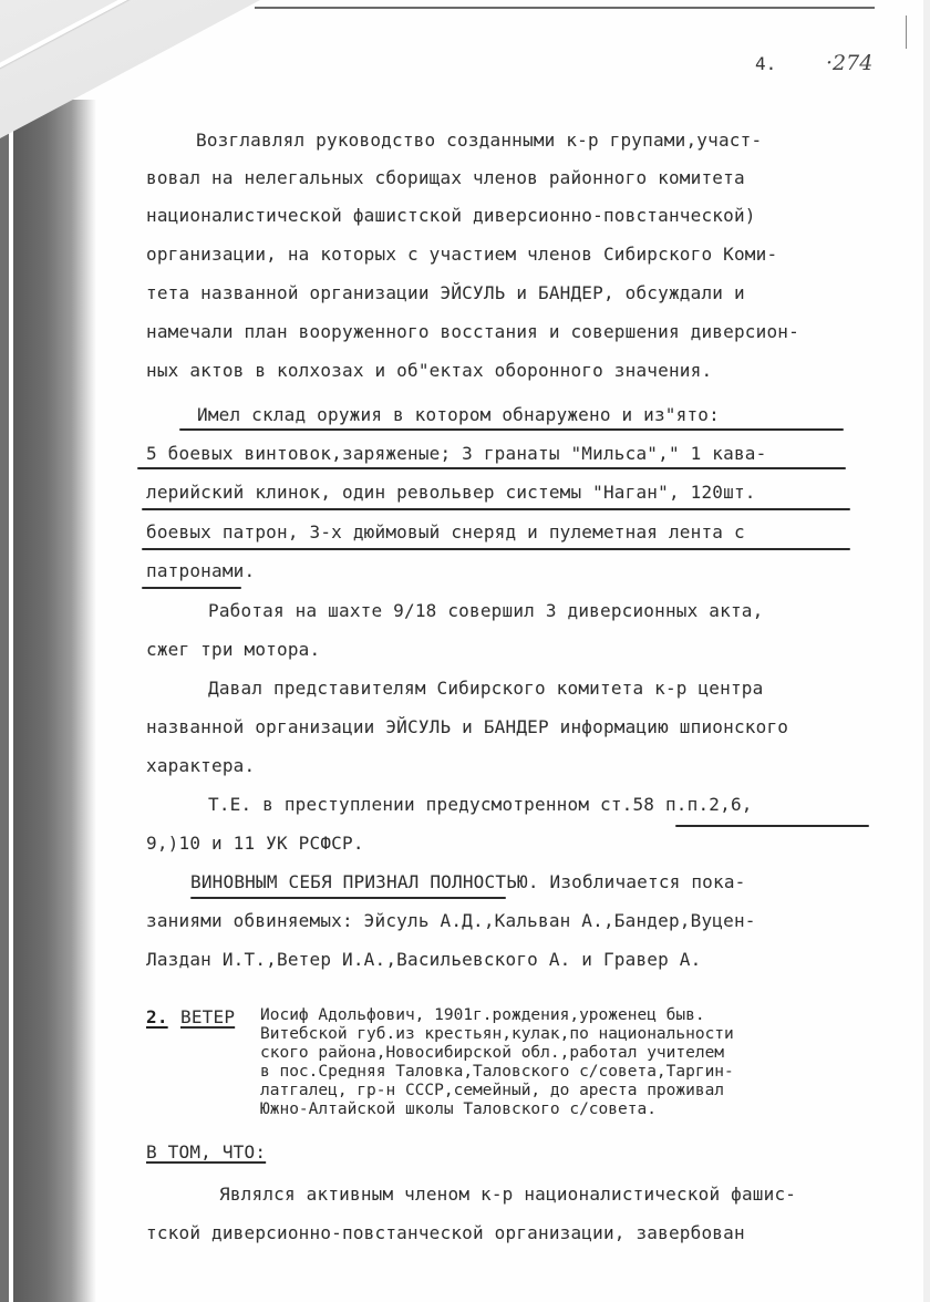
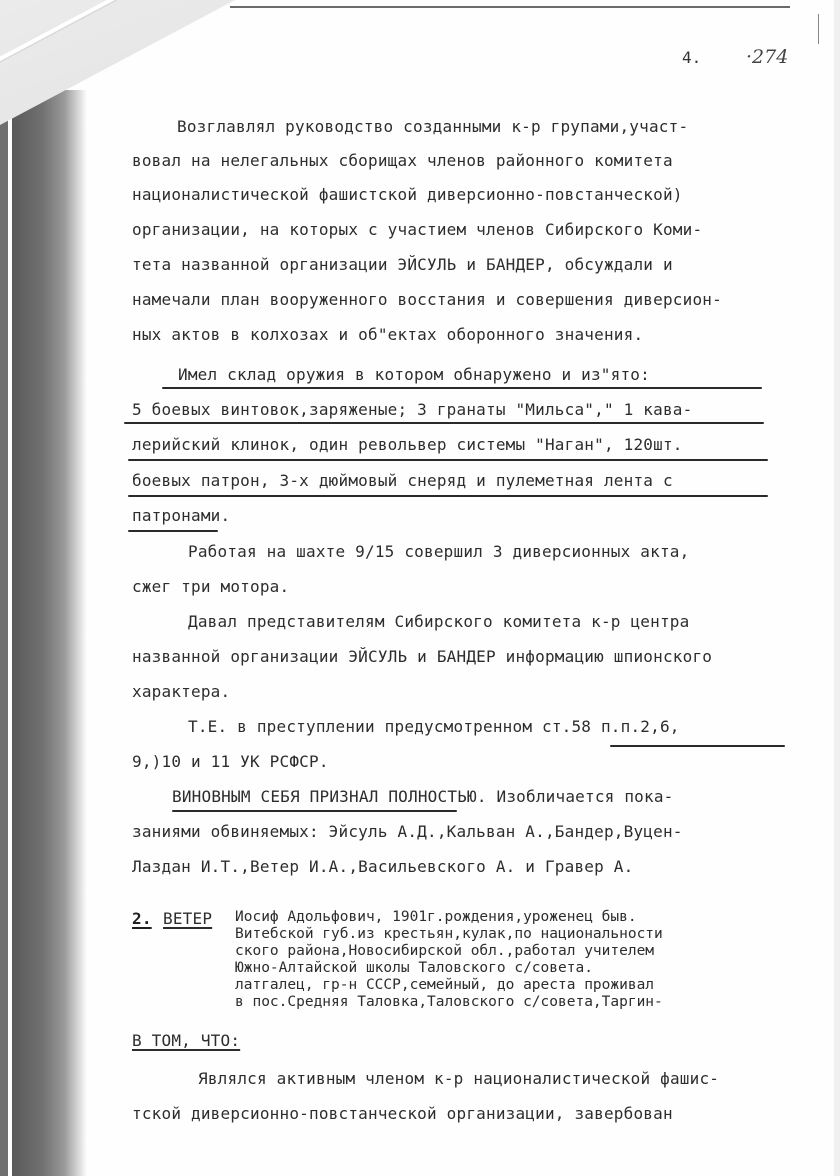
  4.
  ·274
  Возглавлял руководство созданными к-р групами,участ-
  вовал на нелегальных сборищах членов районного комитета
  националистической фашистской диверсионно-повстанческой)
  организации, на которых с участием членов Сибирского Коми-
  тета названной организации ЭЙСУЛЬ и БАНДЕР, обсуждали и
  намечали план вооруженного восстания и совершения диверсион-
  ных актов в колхозах и об"ектах оборонного значения.
  Имел склад оружия в котором обнаружено и из"ято:
  5 боевых винтовок,заряженые; 3 гранаты "Мильса"," 1 кава-
  лерийский клинок, один револьвер системы "Наган", 120шт.
  боевых патрон, 3-х дюймовый снеряд и пулеметная лента с
  патронами.
- Работая на шахте 9/18 совершил 3 диверсионных акта,
+ Работая на шахте 9/15 совершил 3 диверсионных акта,
  сжег три мотора.
  Давал представителям Сибирского комитета к-р центра
  названной организации ЭЙСУЛЬ и БАНДЕР информацию шпионского
  характера.
  Т.Е. в преступлении предусмотренном ст.58 п.п.2,6,
  9,)10 и 11 УК РСФСР.
  ВИНОВНЫМ СЕБЯ ПРИЗНАЛ ПОЛНОСТЬЮ. Изобличается пока-
  заниями обвиняемых: Эйсуль А.Д.,Кальван А.,Бандер,Вуцен-
  Лаздан И.Т.,Ветер И.А.,Васильевского А. и Гравер А.
  2.
  ВЕТЕР
  Иосиф Адольфович, 1901г.рождения,уроженец быв.
  Витебской губ.из крестьян,кулак,по национальности
  ского района,Новосибирской обл.,работал учителем
- в пос.Средняя Таловка,Таловского с/совета,Таргин-
+ Южно-Алтайской школы Таловского с/совета.
  латгалец, гр-н СССР,семейный, до ареста проживал
- Южно-Алтайской школы Таловского с/совета.
+ в пос.Средняя Таловка,Таловского с/совета,Таргин-
  В ТОМ, ЧТО:
  Являлся активным членом к-р националистической фашис-
  тской диверсионно-повстанческой организации, завербован
